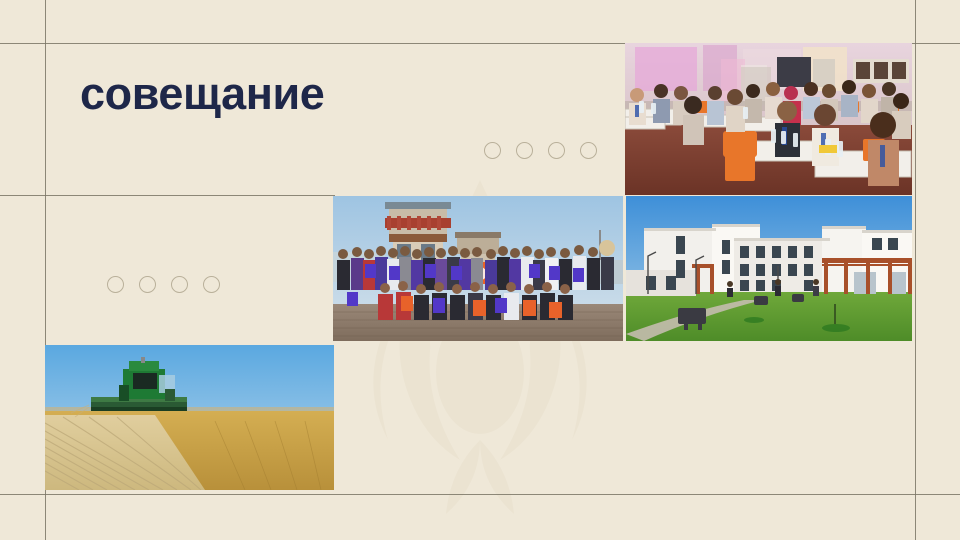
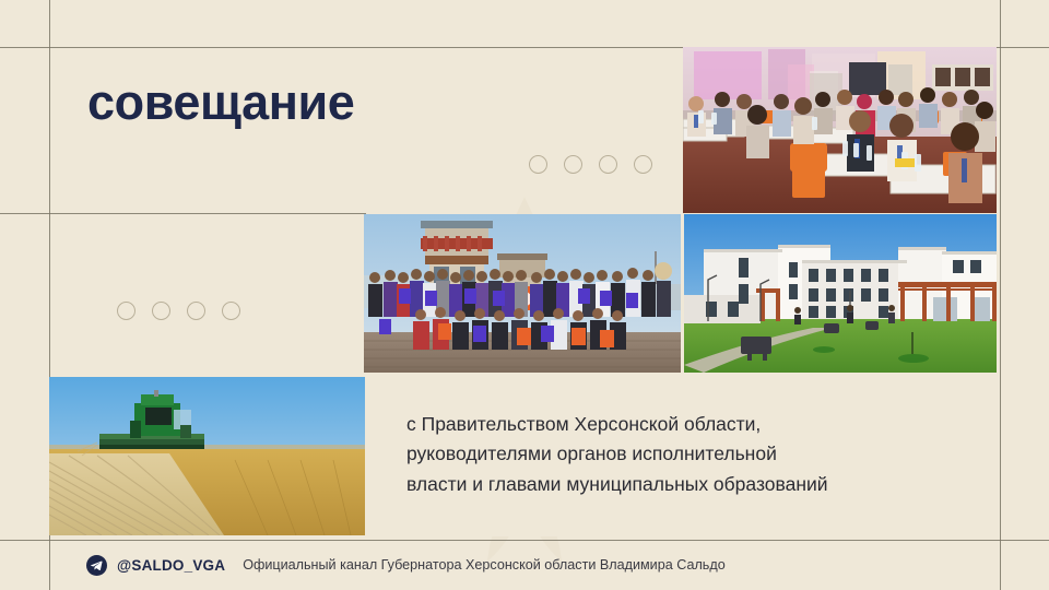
  совещание
+ с Правительством Херсонской области,
+ руководителями органов исполнительной
+ власти и главами муниципальных образований
+ @SALDO_VGA
+ Официальный канал Губернатора Херсонской области Владимира Сальдо
